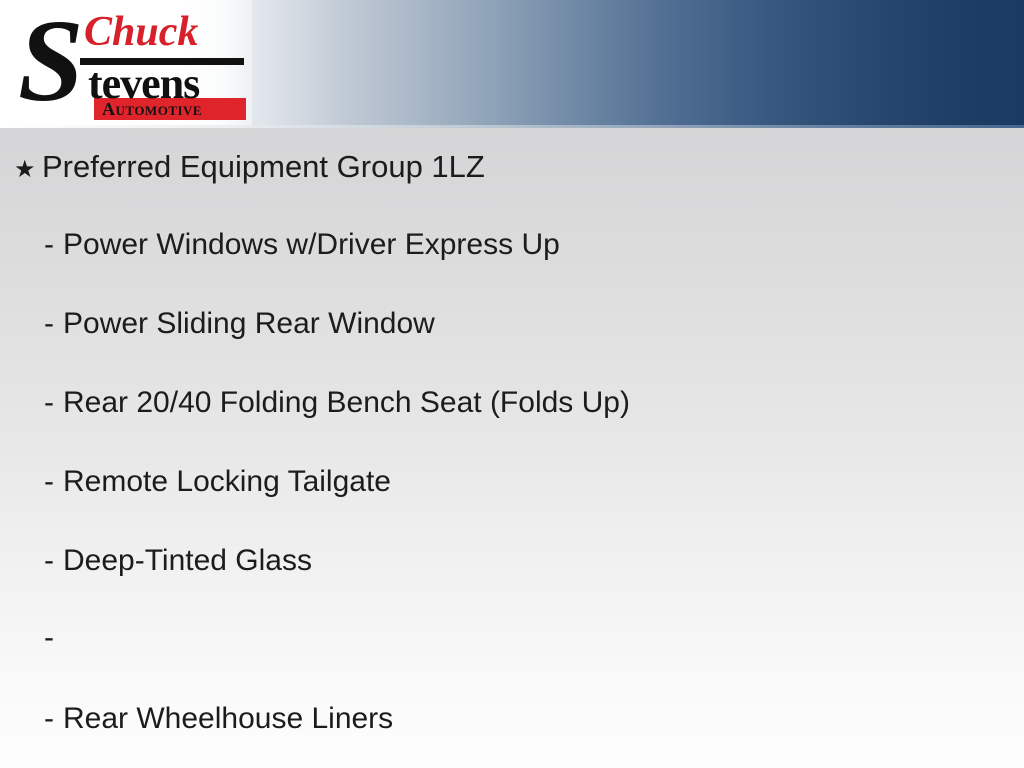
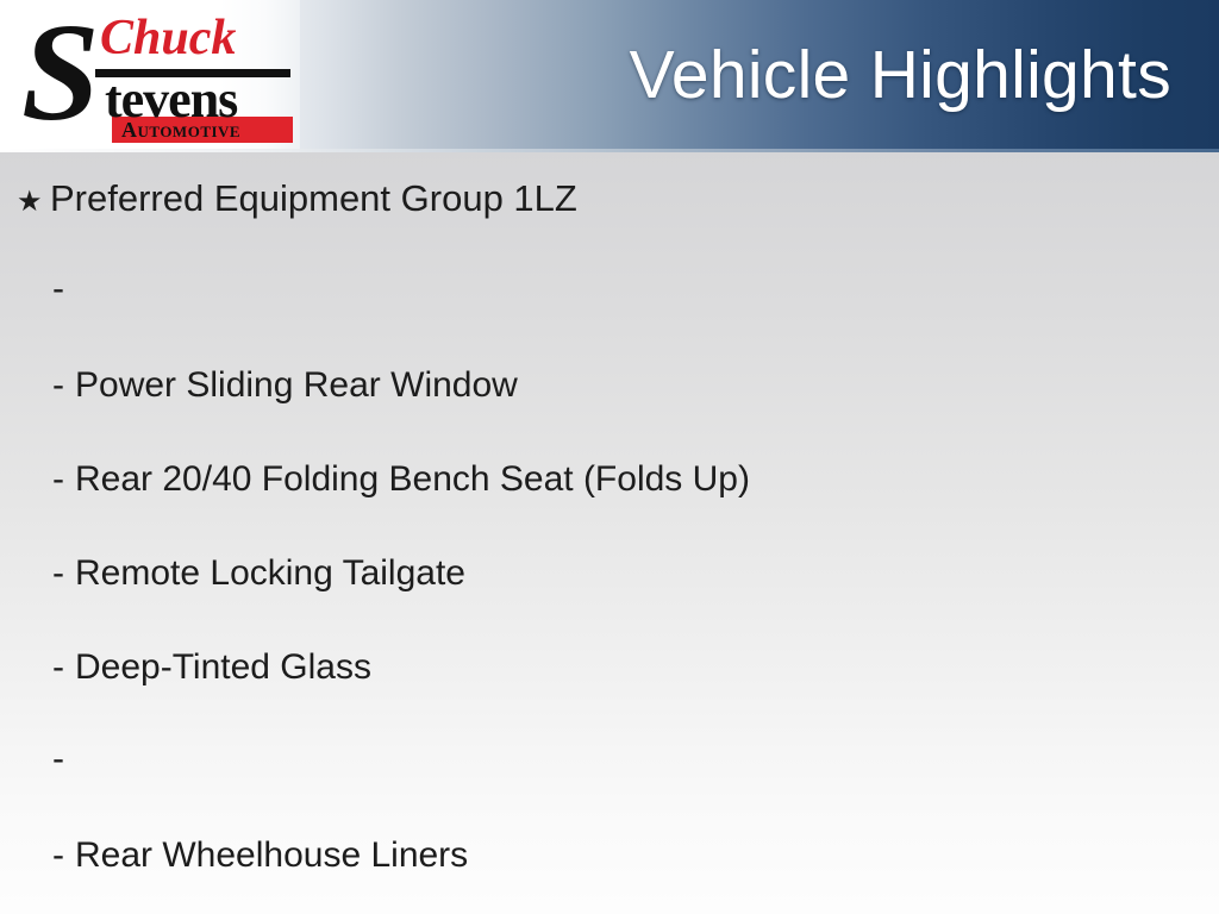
  S
  Chuck
  tevens
  Automotive
+ Vehicle Highlights
  ★
  Preferred Equipment Group 1LZ
  -
- Power Windows w/Driver Express Up
  -
  Power Sliding Rear Window
  -
  Rear 20/40 Folding Bench Seat (Folds Up)
  -
  Remote Locking Tailgate
  -
  Deep-Tinted Glass
  -
  -
  Rear Wheelhouse Liners
